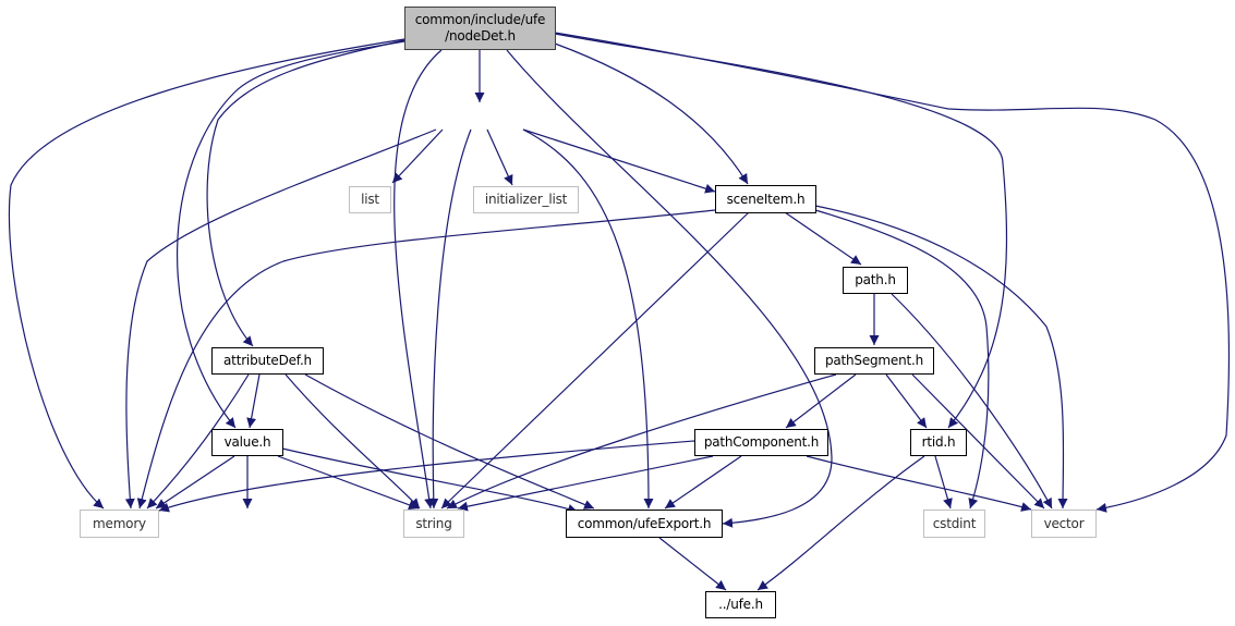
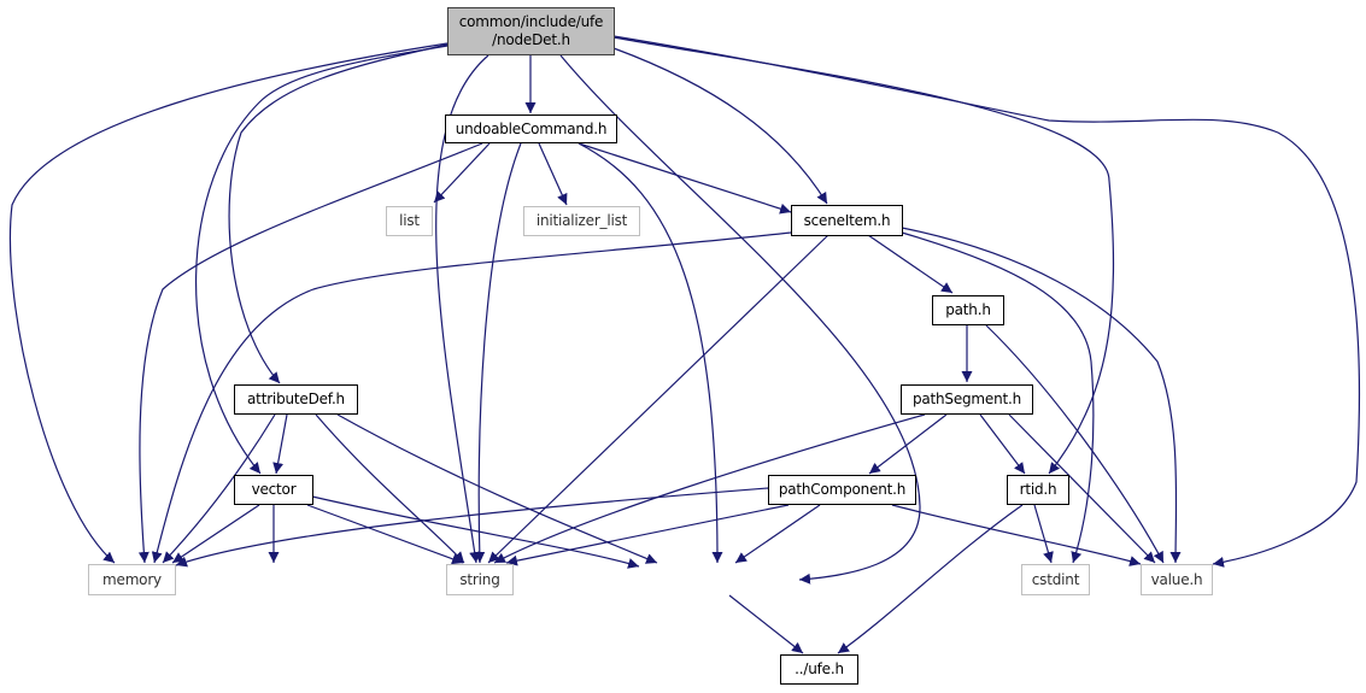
  common/include/ufe
  /nodeDet.h
+ undoableCommand.h
  list
  initializer_list
  sceneItem.h
  path.h
  pathSegment.h
  attributeDef.h
- value.h
+ vector
  pathComponent.h
  rtid.h
  memory
  string
- common/ufeExport.h
  cstdint
- vector
+ value.h
  ../ufe.h
